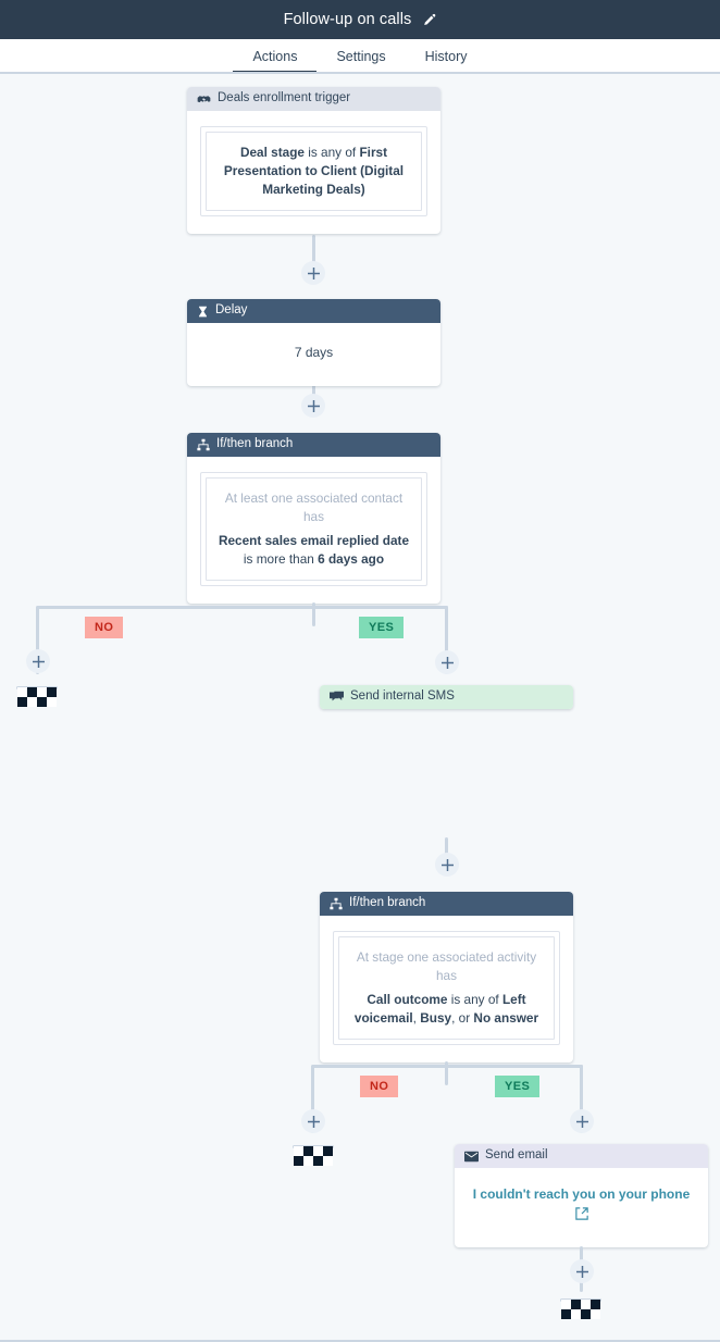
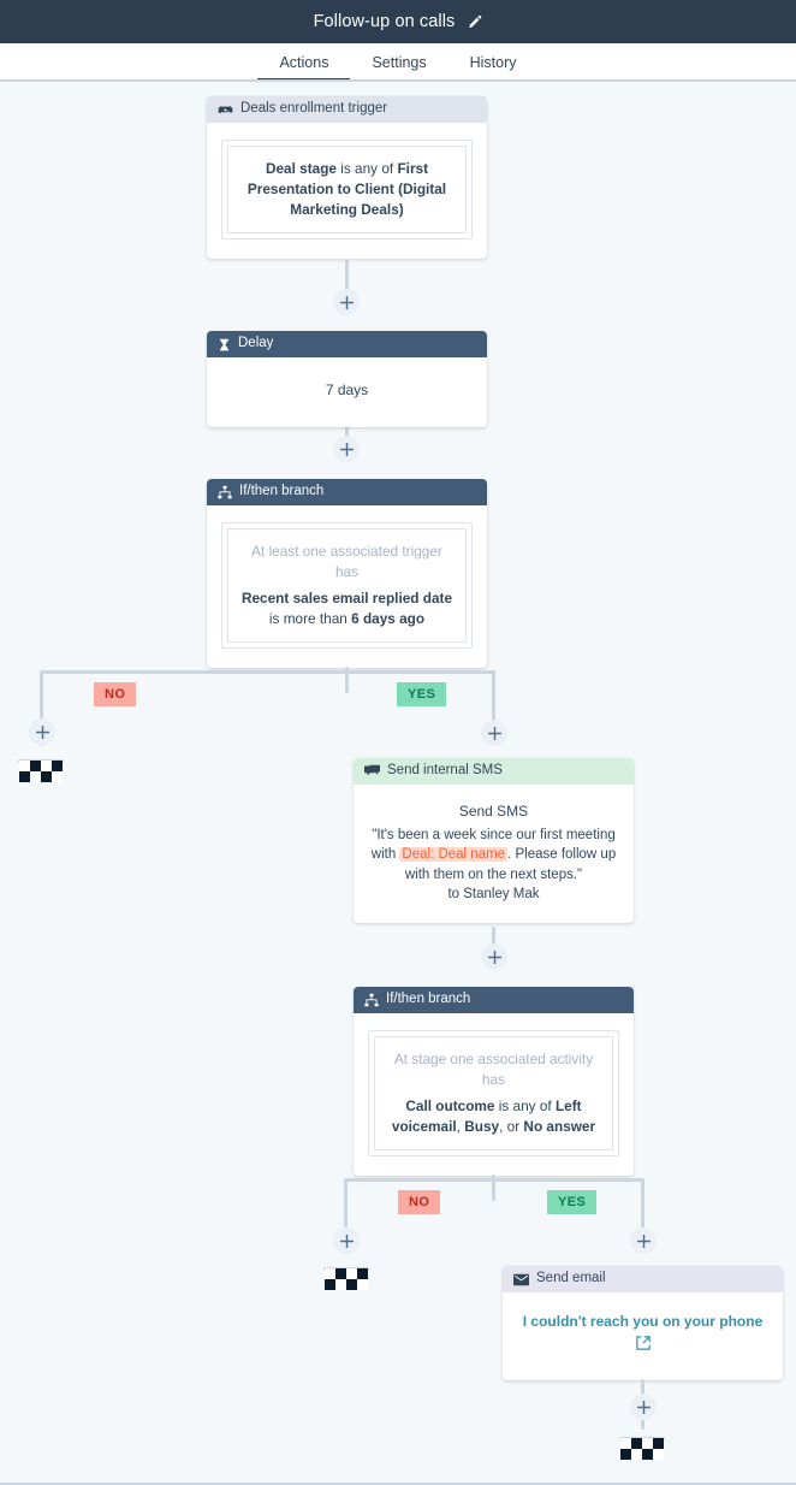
  Follow-up on calls
  Actions
  Settings
  History
  Deals enrollment trigger
  Deal stage is any of First Presentation to Client (Digital Marketing Deals)
  Delay
  7 days
  If/then branch
- At least one associated contact has
+ At least one associated trigger has
  Recent sales email replied date is more than 6 days ago
  NO
  YES
  Send internal SMS
+ Send SMS
+ "It's been a week since our first meeting with Deal: Deal name . Please follow up with them on the next steps."
+ to Stanley Mak
  If/then branch
  At stage one associated activity has
  Call outcome is any of Left voicemail, Busy, or No answer
  NO
  YES
  Send email
  I couldn't reach you on your phone
